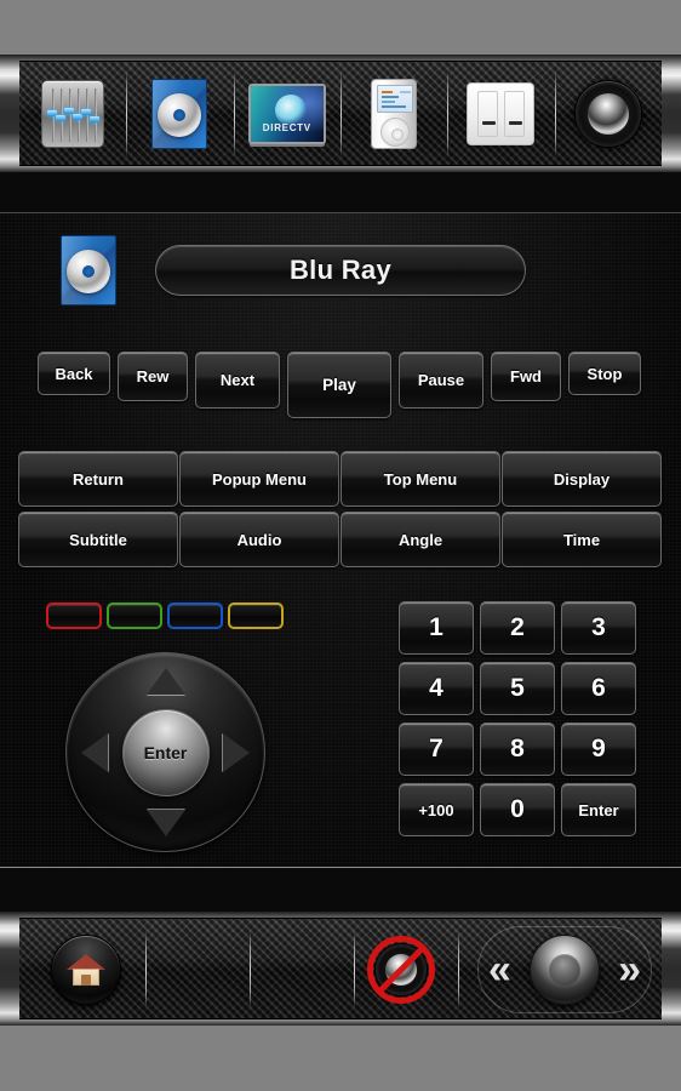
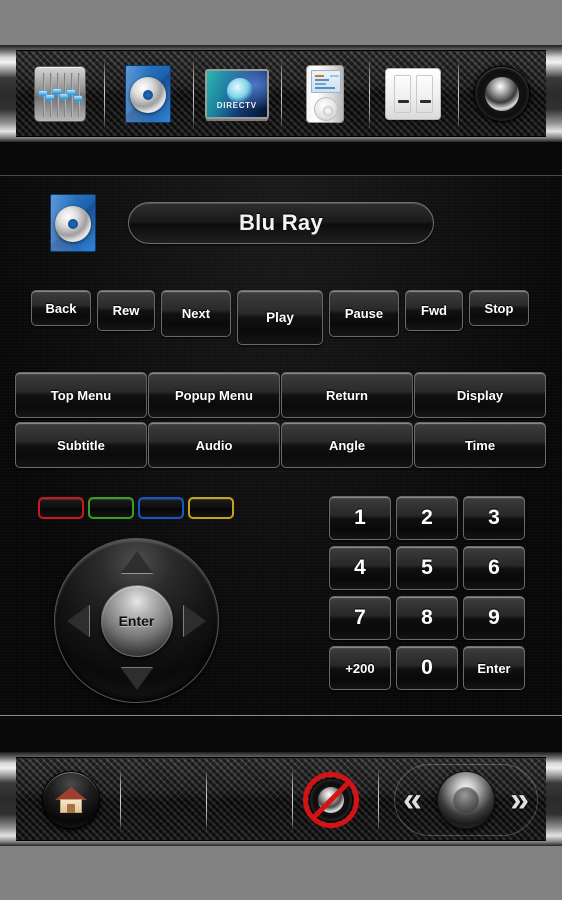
  DIRECTV
  Blu Ray
  Back
  Rew
  Next
  Play
  Pause
  Fwd
  Stop
- Return
+ Top Menu
  Popup Menu
- Top Menu
+ Return
  Display
  Subtitle
  Audio
  Angle
  Time
  Enter
  1
  2
  3
  4
  5
  6
  7
  8
  9
- +100
+ +200
  0
  Enter
  «
  »
